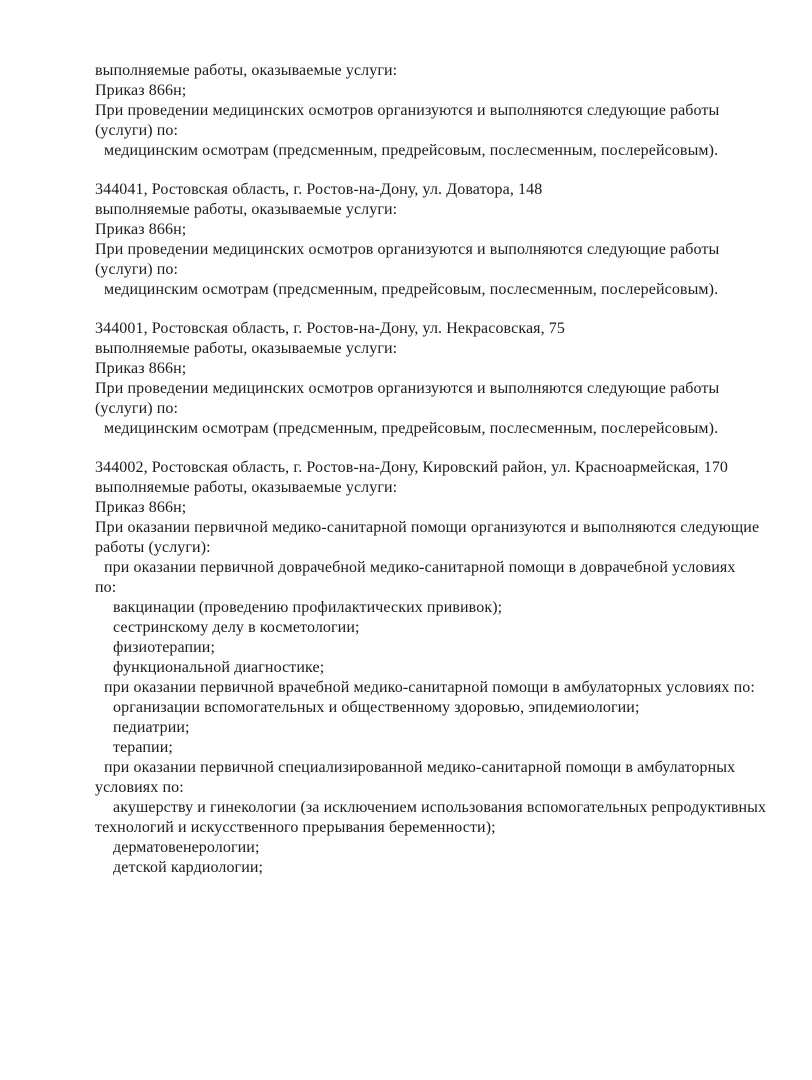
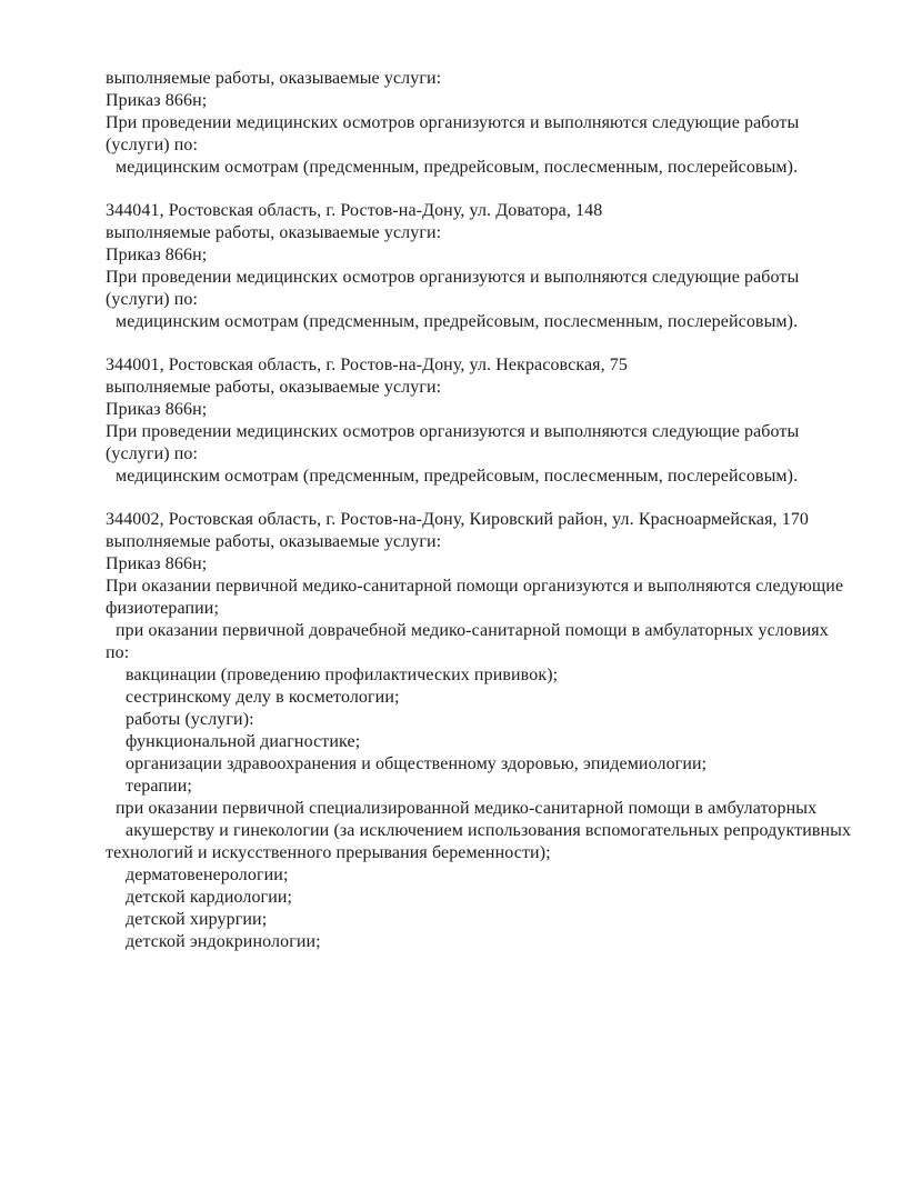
  выполняемые работы, оказываемые услуги:
  Приказ 866н;
  При проведении медицинских осмотров организуются и выполняются следующие работы
  (услуги) по:
  медицинским осмотрам (предсменным, предрейсовым, послесменным, послерейсовым).
  344041, Ростовская область, г. Ростов-на-Дону, ул. Доватора, 148
  выполняемые работы, оказываемые услуги:
  Приказ 866н;
  При проведении медицинских осмотров организуются и выполняются следующие работы
  (услуги) по:
  медицинским осмотрам (предсменным, предрейсовым, послесменным, послерейсовым).
  344001, Ростовская область, г. Ростов-на-Дону, ул. Некрасовская, 75
  выполняемые работы, оказываемые услуги:
  Приказ 866н;
  При проведении медицинских осмотров организуются и выполняются следующие работы
  (услуги) по:
  медицинским осмотрам (предсменным, предрейсовым, послесменным, послерейсовым).
  344002, Ростовская область, г. Ростов-на-Дону, Кировский район, ул. Красноармейская, 170
  выполняемые работы, оказываемые услуги:
  Приказ 866н;
  При оказании первичной медико-санитарной помощи организуются и выполняются следующие
- работы (услуги):
+ физиотерапии;
- при оказании первичной доврачебной медико-санитарной помощи в доврачебной условиях
+ при оказании первичной доврачебной медико-санитарной помощи в амбулаторных условиях
  по:
  вакцинации (проведению профилактических прививок);
  сестринскому делу в косметологии;
- физиотерапии;
+ работы (услуги):
  функциональной диагностике;
- при оказании первичной врачебной медико-санитарной помощи в амбулаторных условиях по:
- организации вспомогательных и общественному здоровью, эпидемиологии;
+ организации здравоохранения и общественному здоровью, эпидемиологии;
- педиатрии;
  терапии;
  при оказании первичной специализированной медико-санитарной помощи в амбулаторных
- условиях по:
  акушерству и гинекологии (за исключением использования вспомогательных репродуктивных
  технологий и искусственного прерывания беременности);
  дерматовенерологии;
  детской кардиологии;
+ детской хирургии;
+ детской эндокринологии;
